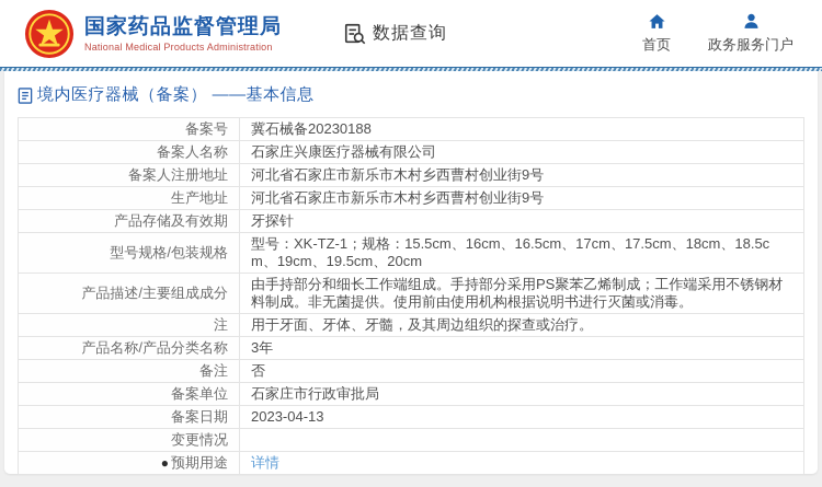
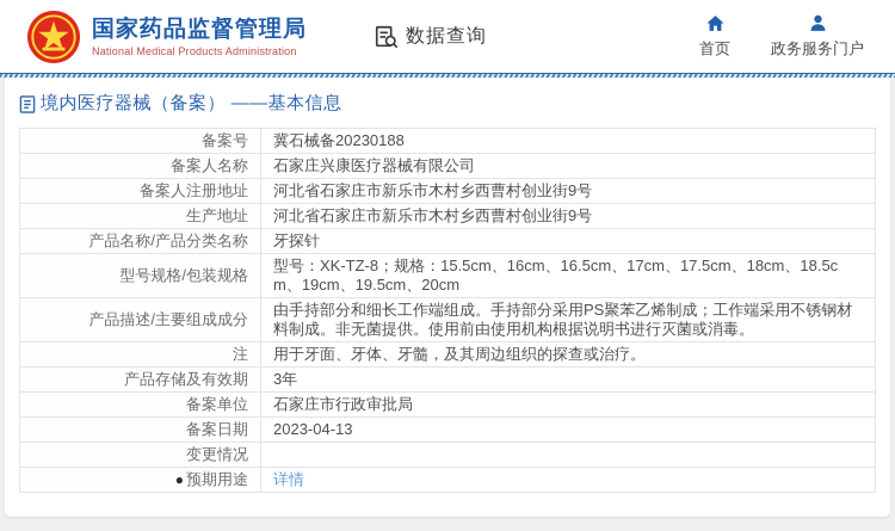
  国家药品监督管理局
  National Medical Products Administration
  数据查询
  首页
  政务服务门户
  境内医疗器械（备案） ——基本信息
  备案号	冀石械备20230188
  备案人名称	石家庄兴康医疗器械有限公司
  备案人注册地址	河北省石家庄市新乐市木村乡西曹村创业街9号
  生产地址	河北省石家庄市新乐市木村乡西曹村创业街9号
- 产品存储及有效期	牙探针
+ 产品名称/产品分类名称	牙探针
- 型号规格/包装规格	型号：XK-TZ-1；规格：15.5cm、16cm、16.5cm、17cm、17.5cm、18cm、18.5cm、19cm、19.5cm、20cm
+ 型号规格/包装规格	型号：XK-TZ-8；规格：15.5cm、16cm、16.5cm、17cm、17.5cm、18cm、18.5cm、19cm、19.5cm、20cm
  产品描述/主要组成成分	由手持部分和细长工作端组成。手持部分采用PS聚苯乙烯制成；工作端采用不锈钢材料制成。非无菌提供。使用前由使用机构根据说明书进行灭菌或消毒。
  注	用于牙面、牙体、牙髓，及其周边组织的探查或治疗。
- 产品名称/产品分类名称	3年
+ 产品存储及有效期	3年
- 备注	否
  备案单位	石家庄市行政审批局
  备案日期	2023-04-13
  变更情况
  ● 预期用途	详情
